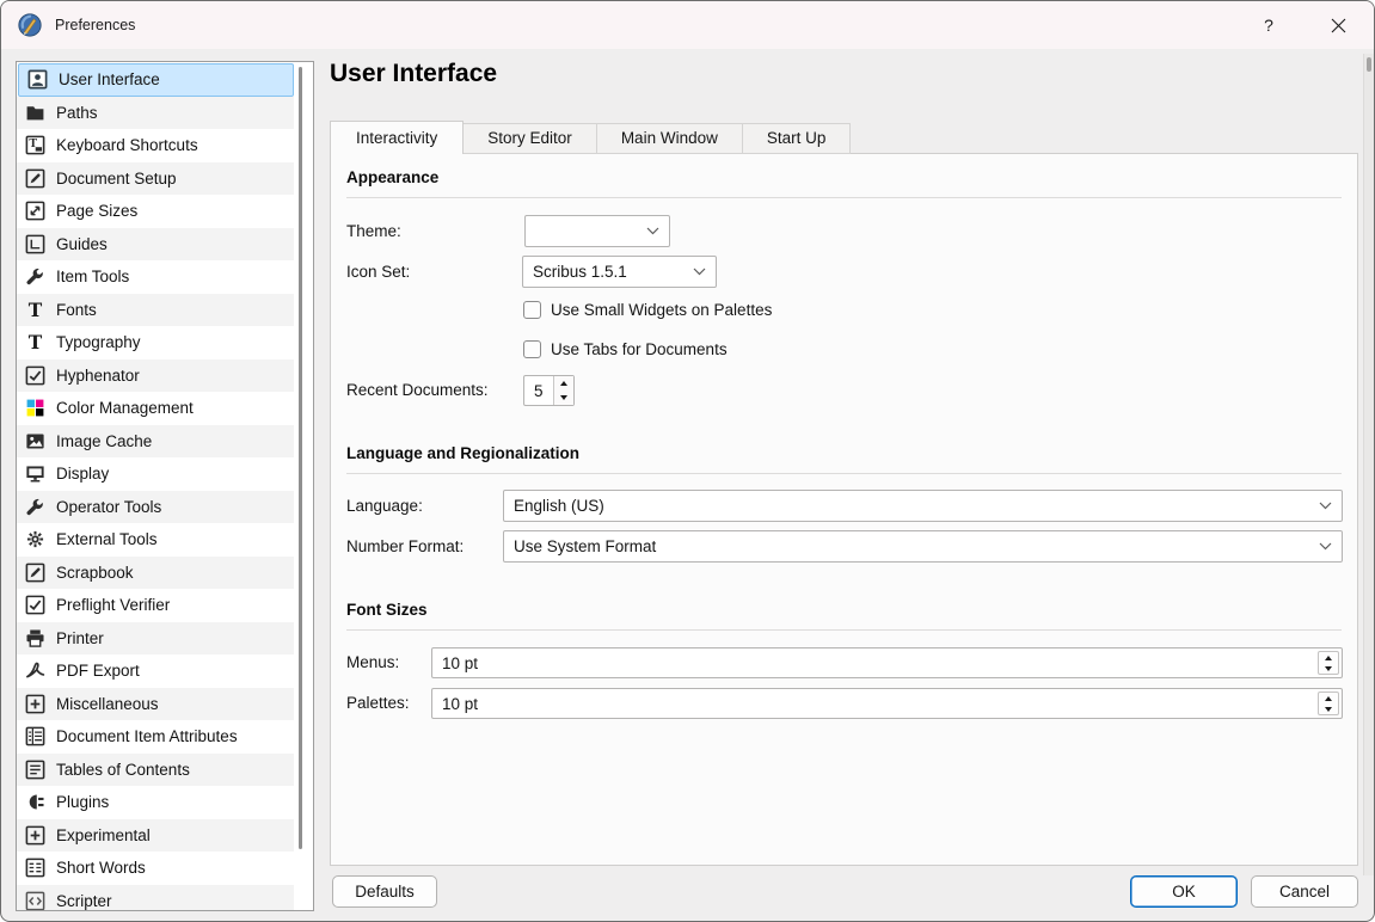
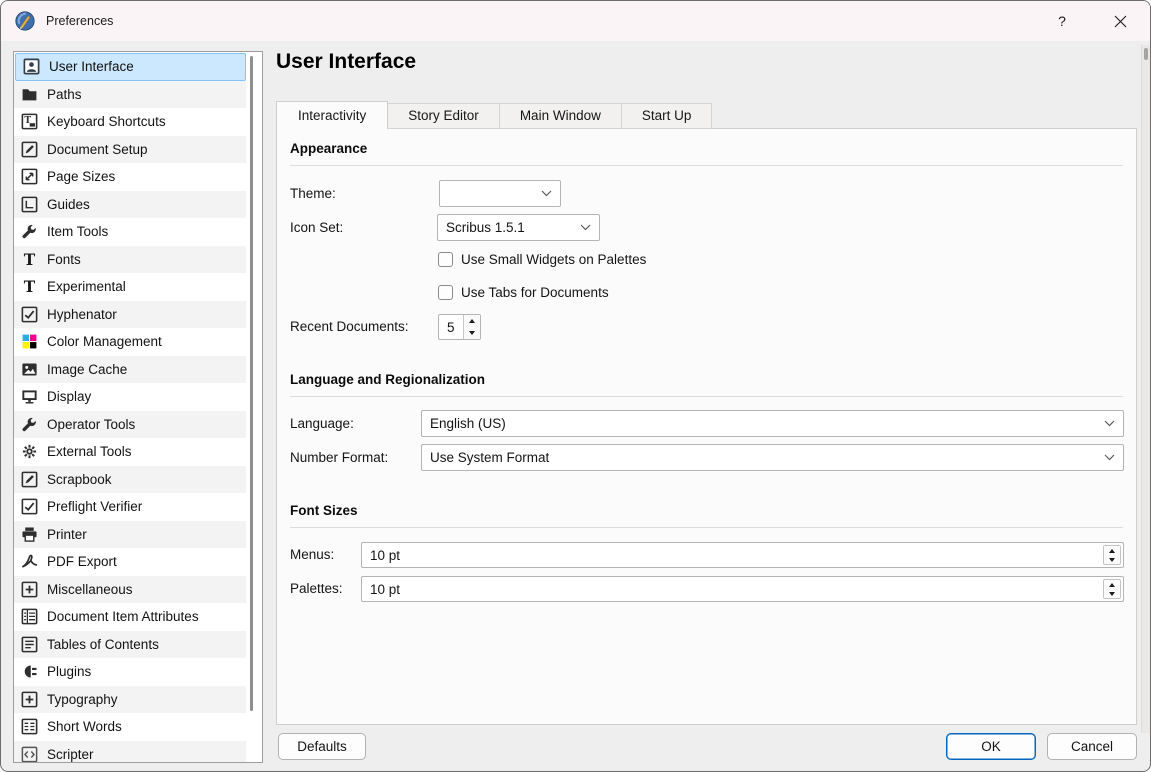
  Preferences
  ?
  User Interface
  Paths
  T
  Keyboard Shortcuts
  Document Setup
  Page Sizes
  Guides
  Item Tools
  T
  Fonts
  T
- Typography
+ Experimental
  Hyphenator
  Color Management
  Image Cache
  Display
  Operator Tools
  External Tools
  Scrapbook
  Preflight Verifier
  Printer
  PDF Export
  Miscellaneous
  Document Item Attributes
  Tables of Contents
  Plugins
- Experimental
+ Typography
  Short Words
  Scripter
  User Interface
  Interactivity
  Story Editor
  Main Window
  Start Up
  Appearance
  Theme:
  Icon Set:
  Scribus 1.5.1
  Use Small Widgets on Palettes
  Use Tabs for Documents
  Recent Documents:
  5
  Language and Regionalization
  Language:
  English (US)
  Number Format:
  Use System Format
  Font Sizes
  Menus:
  10 pt
  Palettes:
  10 pt
  Defaults
  OK
  Cancel
